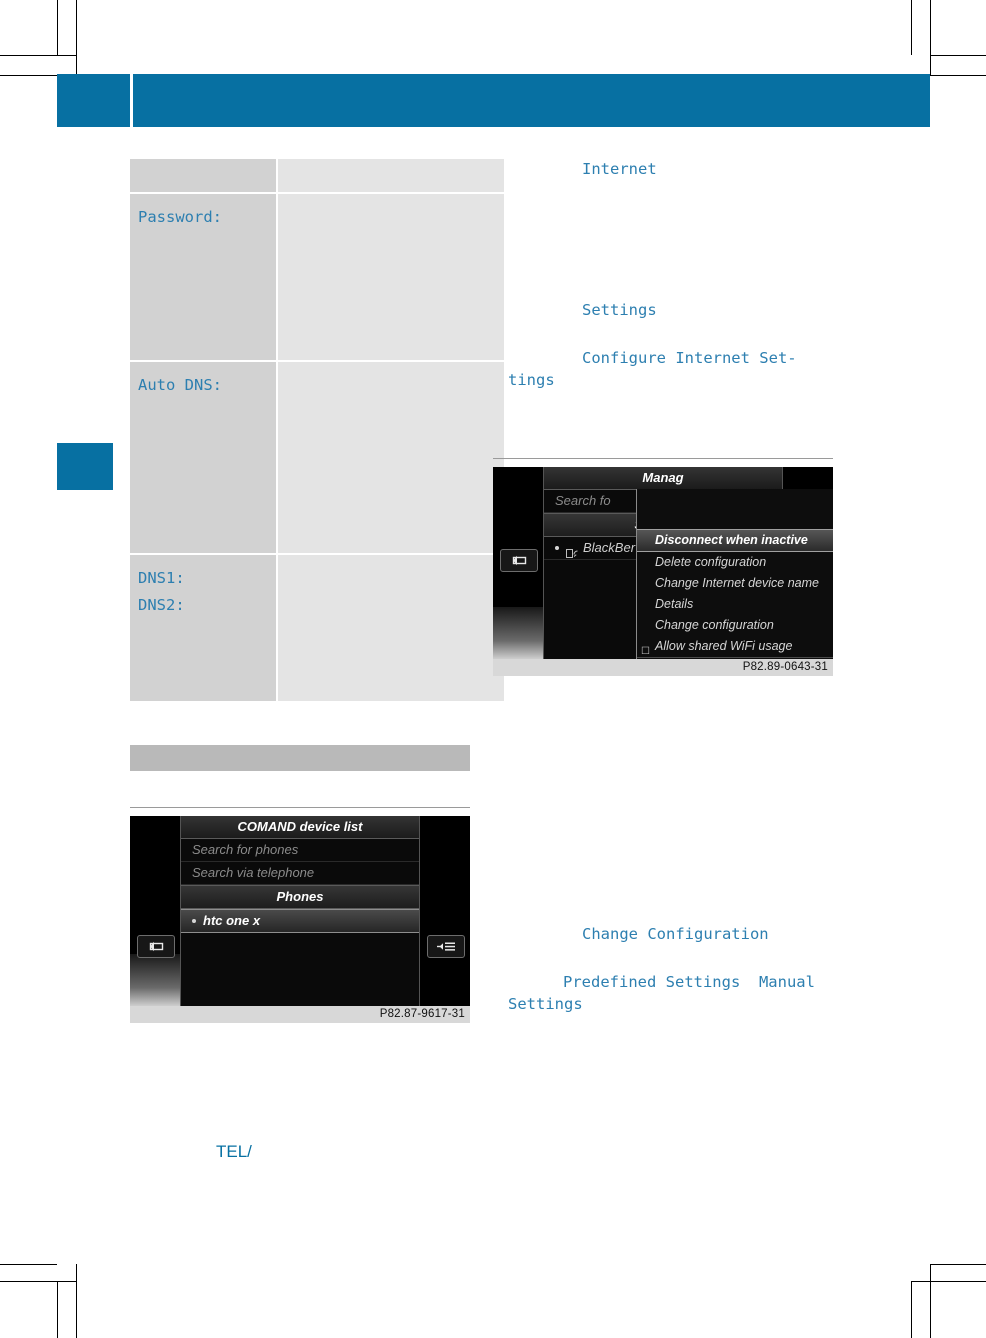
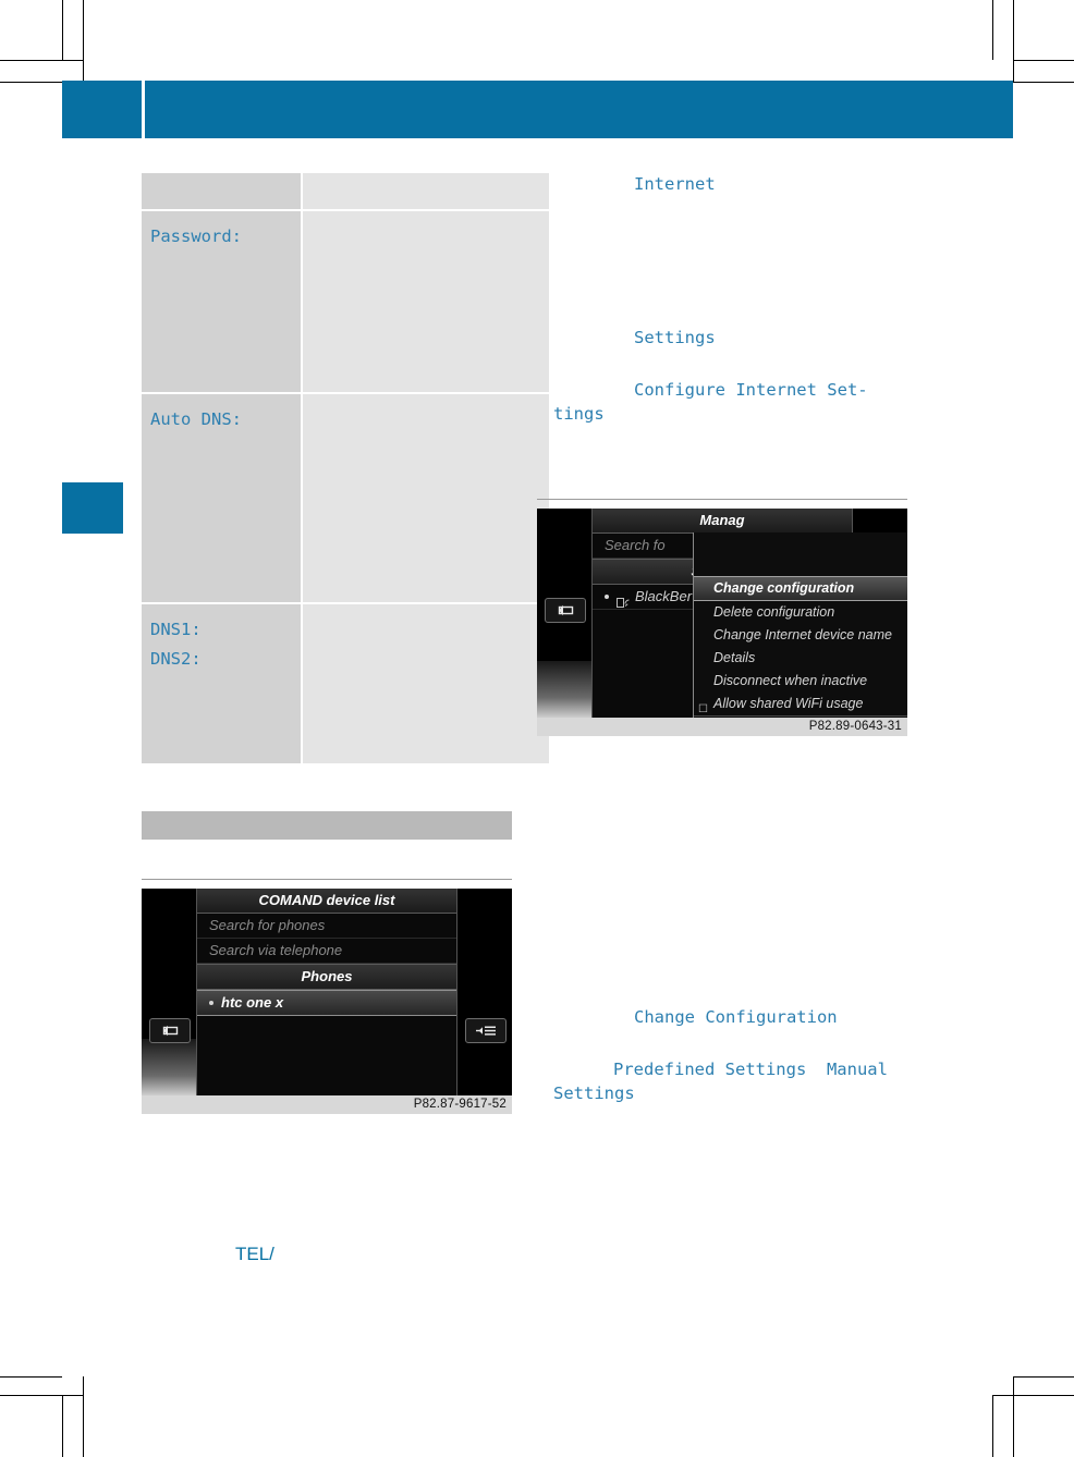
  Password:
  Auto DNS:
  DNS1: DNS2:
  COMAND device list
  Search for phones
  Search via telephone
  Phones
  htc one x
- P82.87-9617-31
+ P82.87-9617-52
  Manag
  Search fo
  BlackBer
- Disconnect when inactive
+ Change configuration
  Delete configuration
  Change Internet device name
  Details
- Change configuration
+ Disconnect when inactive
  ☐
  Allow shared WiFi usage
  P82.89-0643-31
  Internet
  Settings
  Configure Internet Set-
  tings
  Change Configuration
  Predefined Settings Manual
  Settings
  TEL/
